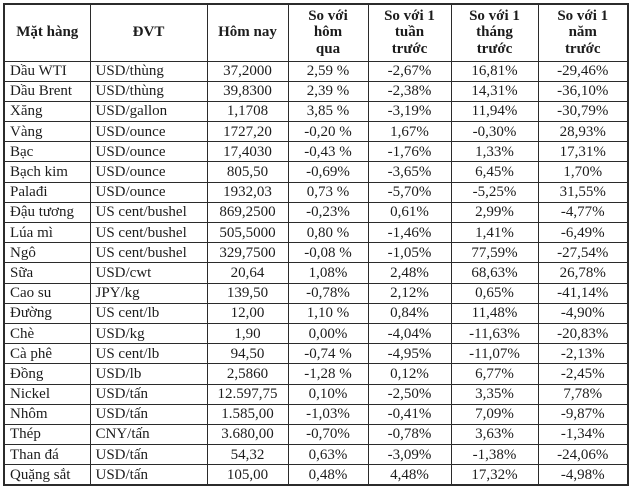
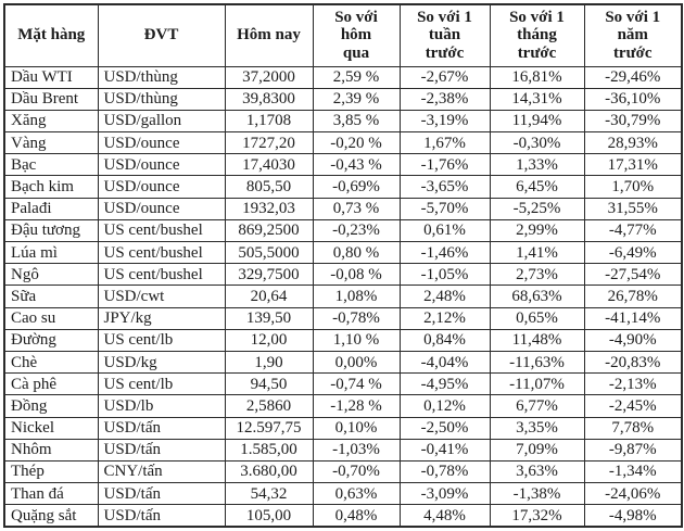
  Mặt hàng	ĐVT	Hôm nay	So với hôm qua	So với 1 tuần trước	So với 1 tháng trước	So với 1 năm trước
  Dầu WTI	USD/thùng	37,2000	2,59 %	-2,67%	16,81%	-29,46%
  Dầu Brent	USD/thùng	39,8300	2,39 %	-2,38%	14,31%	-36,10%
  Xăng	USD/gallon	1,1708	3,85 %	-3,19%	11,94%	-30,79%
  Vàng	USD/ounce	1727,20	-0,20 %	1,67%	-0,30%	28,93%
  Bạc	USD/ounce	17,4030	-0,43 %	-1,76%	1,33%	17,31%
  Bạch kim	USD/ounce	805,50	-0,69%	-3,65%	6,45%	1,70%
  Palađi	USD/ounce	1932,03	0,73 %	-5,70%	-5,25%	31,55%
  Đậu tương	US cent/bushel	869,2500	-0,23%	0,61%	2,99%	-4,77%
  Lúa mì	US cent/bushel	505,5000	0,80 %	-1,46%	1,41%	-6,49%
- Ngô	US cent/bushel	329,7500	-0,08 %	-1,05%	77,59%	-27,54%
+ Ngô	US cent/bushel	329,7500	-0,08 %	-1,05%	2,73%	-27,54%
  Sữa	USD/cwt	20,64	1,08%	2,48%	68,63%	26,78%
  Cao su	JPY/kg	139,50	-0,78%	2,12%	0,65%	-41,14%
  Đường	US cent/lb	12,00	1,10 %	0,84%	11,48%	-4,90%
  Chè	USD/kg	1,90	0,00%	-4,04%	-11,63%	-20,83%
  Cà phê	US cent/lb	94,50	-0,74 %	-4,95%	-11,07%	-2,13%
  Đồng	USD/lb	2,5860	-1,28 %	0,12%	6,77%	-2,45%
  Nickel	USD/tấn	12.597,75	0,10%	-2,50%	3,35%	7,78%
  Nhôm	USD/tấn	1.585,00	-1,03%	-0,41%	7,09%	-9,87%
  Thép	CNY/tấn	3.680,00	-0,70%	-0,78%	3,63%	-1,34%
  Than đá	USD/tấn	54,32	0,63%	-3,09%	-1,38%	-24,06%
  Quặng sắt	USD/tấn	105,00	0,48%	4,48%	17,32%	-4,98%
